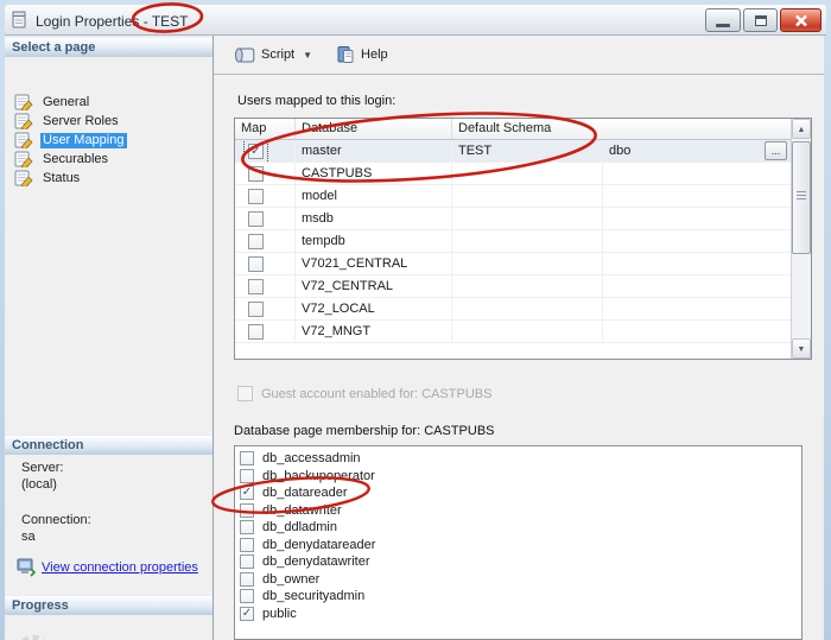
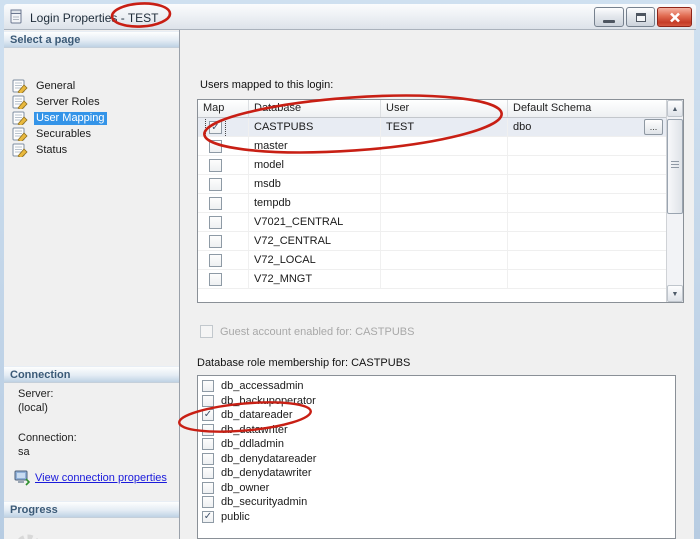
  Login Properties - TEST
  Select a page
  General
  Server Roles
  User Mapping
  Securables
  Status
  Connection
  Server:
  (local)
  Connection:
  sa
  View connection properties
  Progress
- Script
- ▼
- Help
  Users mapped to this login:
  Map
+ User
  Default Schema
  ✓
- master
+ CASTPUBS
  TEST
  dbo
  ...
- CASTPUBS
+ master
  model
  msdb
  tempdb
  V7021_CENTRAL
  V72_CENTRAL
  V72_LOCAL
  V72_MNGT
  Guest account enabled for: CASTPUBS
- Database page membership for: CASTPUBS
+ Database role membership for: CASTPUBS
  db_accessadmin
  db_backupoperator
  ✓
  db_datareader
  db_ddladmin
  db_denydatareader
  db_denydatawriter
  db_owner
  db_securityadmin
  ✓
  public
